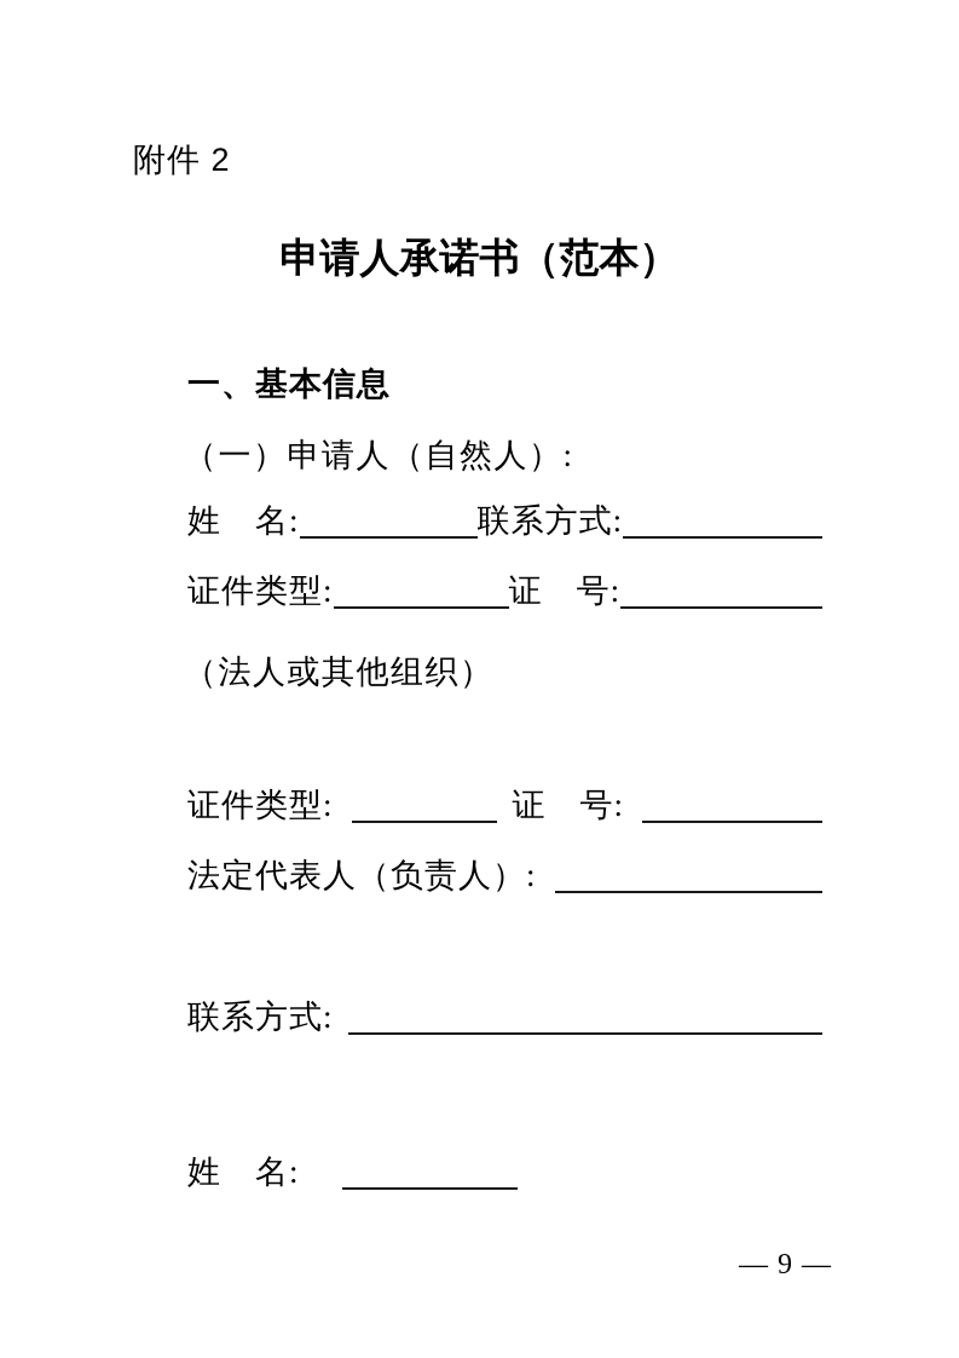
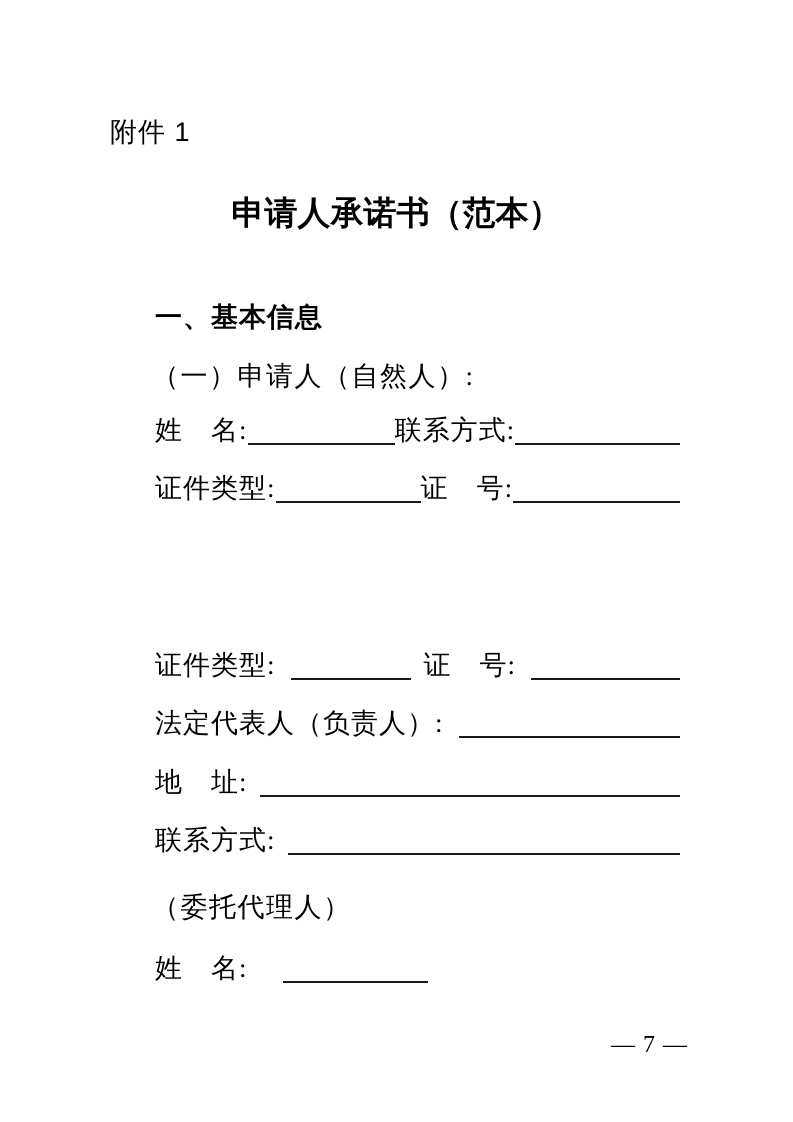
- 附件 2
+ 附件 1
  申请人承诺书（范本）
  一、基本信息
  （一）申请人（自然人）:
  姓 名:
  联系方式:
  证件类型:
  证 号:
- （法人或其他组织）
  证件类型:
  证 号:
  法定代表人（负责人）:
+ 地 址:
  联系方式:
+ （委托代理人）
  姓 名:
- — 9 —
+ — 7 —
